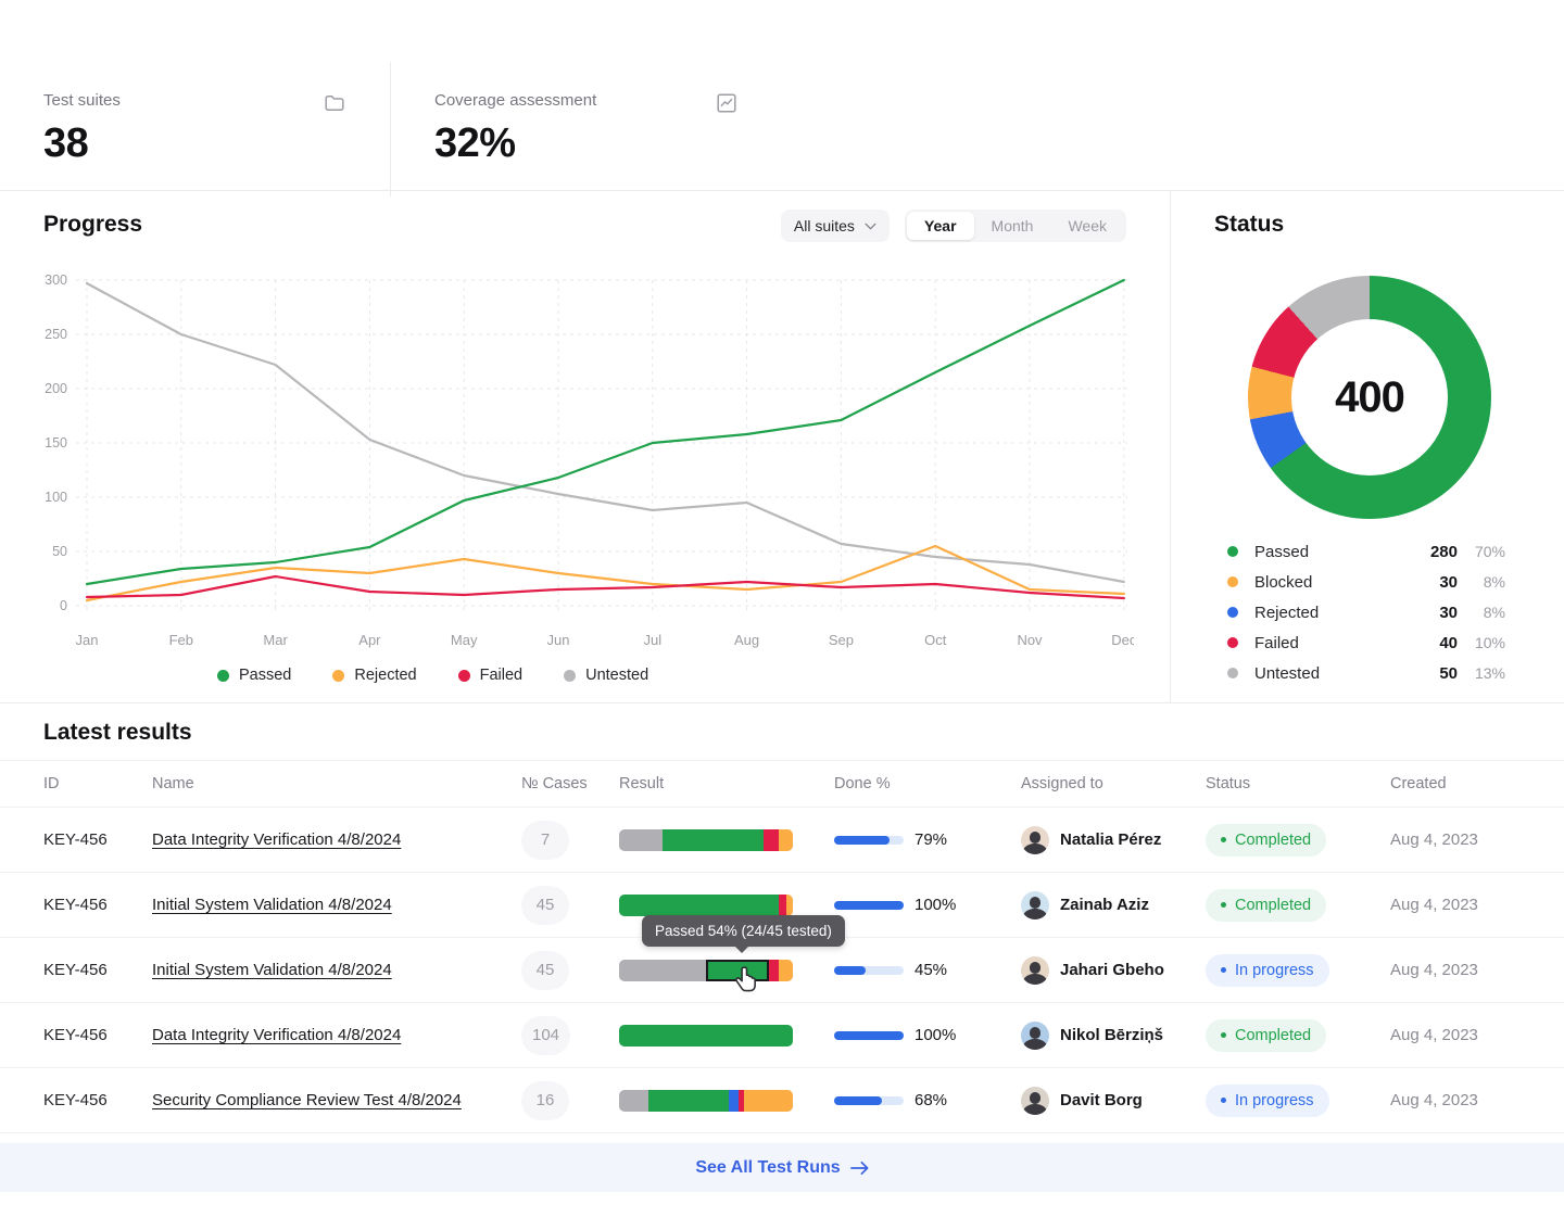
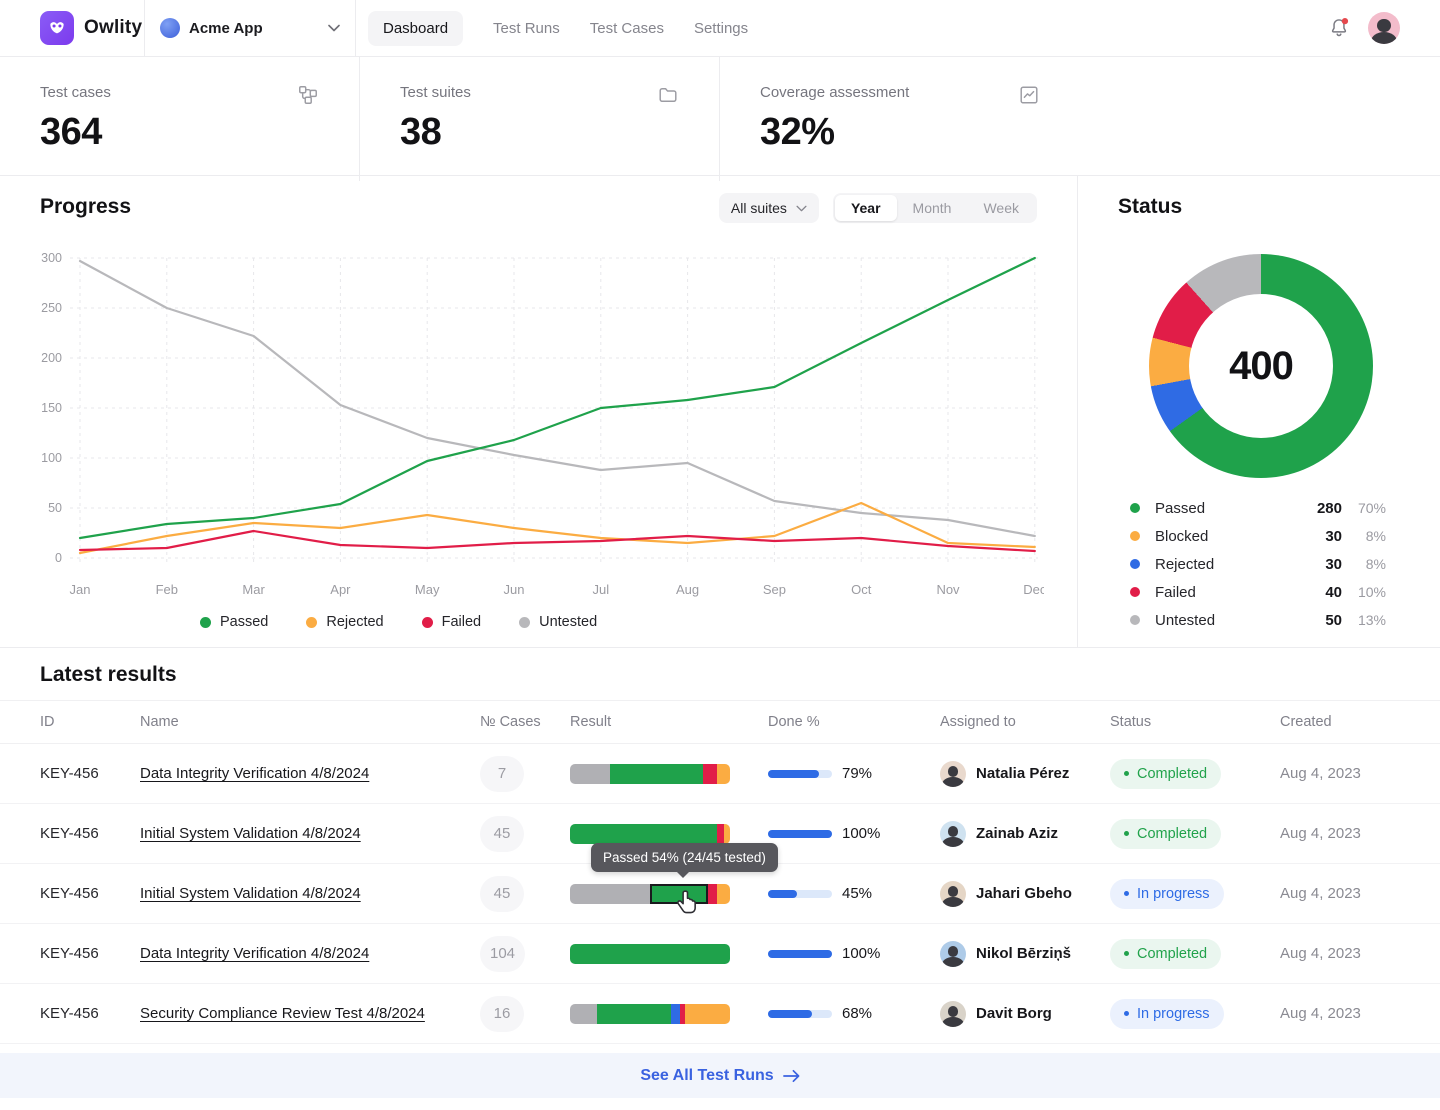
+ Owlity
+ Acme App
+ Dasboard
+ Test Runs
+ Test Cases
+ Settings
+ Test cases
+ 364
  Test suites
  38
  Coverage assessment
  32%
  Progress
  All suites
  Year
  Month
  Week
  0
  50
  100
  150
  200
  250
  300
  Jan
  Feb
  Mar
  Apr
  May
  Jun
  Jul
  Aug
  Sep
  Oct
  Nov
  Dec
  Passed
  Rejected
  Failed
  Untested
  Status
  400
  Passed
  280
  70%
  Blocked
  30
  8%
  Rejected
  30
  8%
  Failed
  40
  10%
  Untested
  50
  13%
  Latest results
  ID
  Name
  № Cases
  Result
  Done %
  Assigned to
  Status
  Created
  KEY-456
  Data Integrity Verification 4/8/2024
  7
  79%
  Natalia Pérez
  Completed
  Aug 4, 2023
  KEY-456
  Initial System Validation 4/8/2024
  45
  100%
  Zainab Aziz
  Completed
  Aug 4, 2023
  KEY-456
  Initial System Validation 4/8/2024
  45
  45%
  Jahari Gbeho
  In progress
  Aug 4, 2023
  KEY-456
  Data Integrity Verification 4/8/2024
  104
  100%
  Nikol Bērziņš
  Completed
  Aug 4, 2023
  KEY-456
  Security Compliance Review Test 4/8/2024
  16
  68%
  Davit Borg
  In progress
  Aug 4, 2023
  Passed 54% (24/45 tested)
  See All Test Runs
